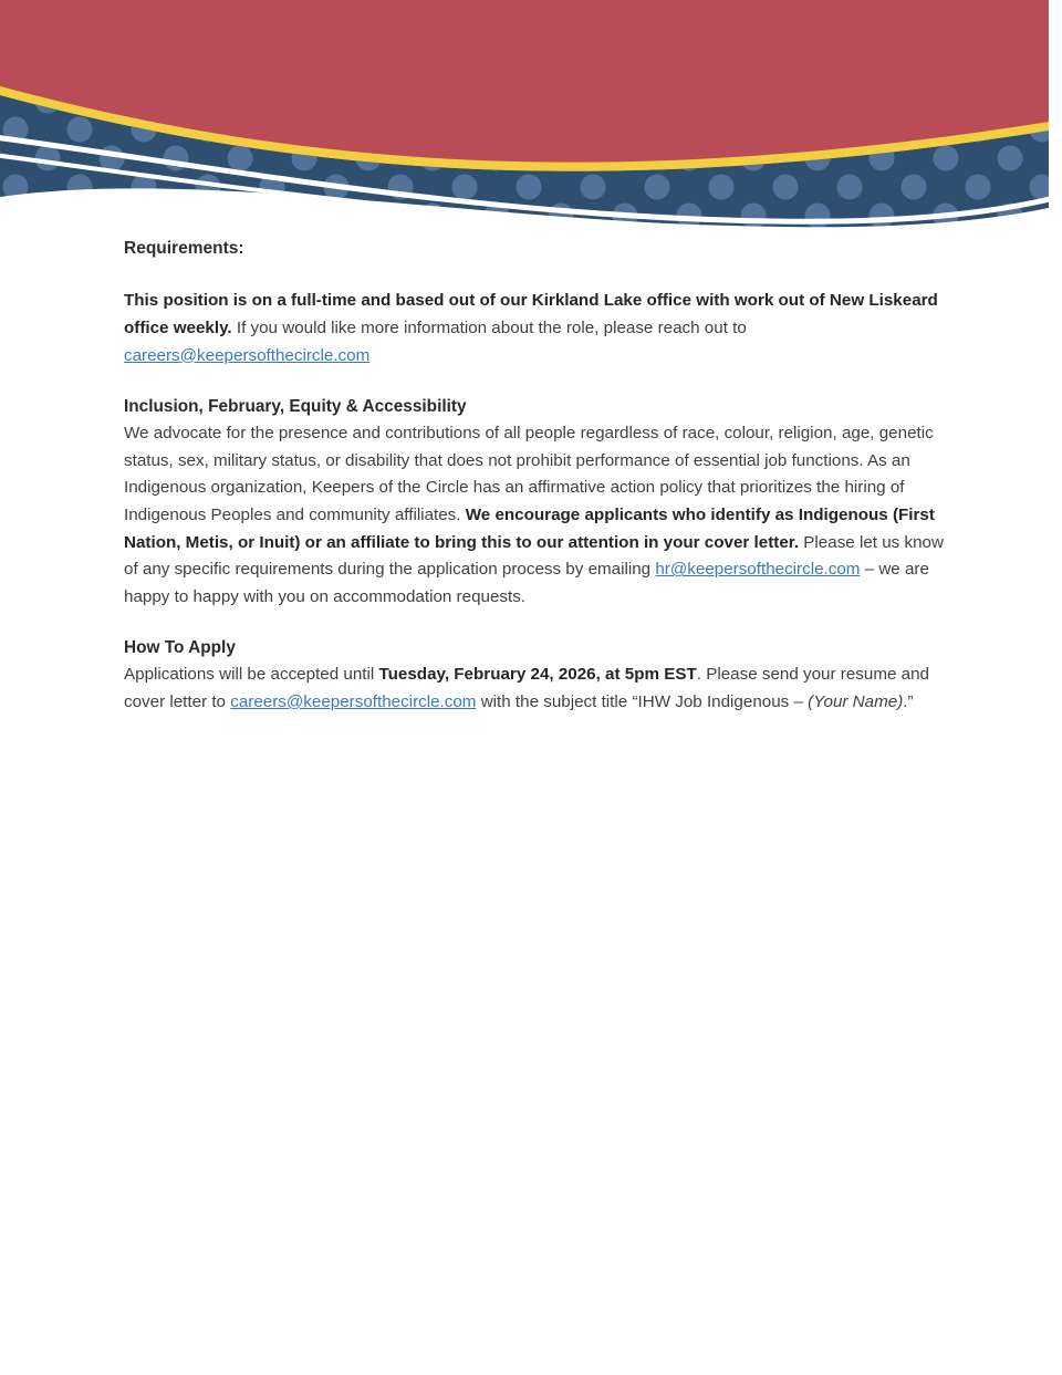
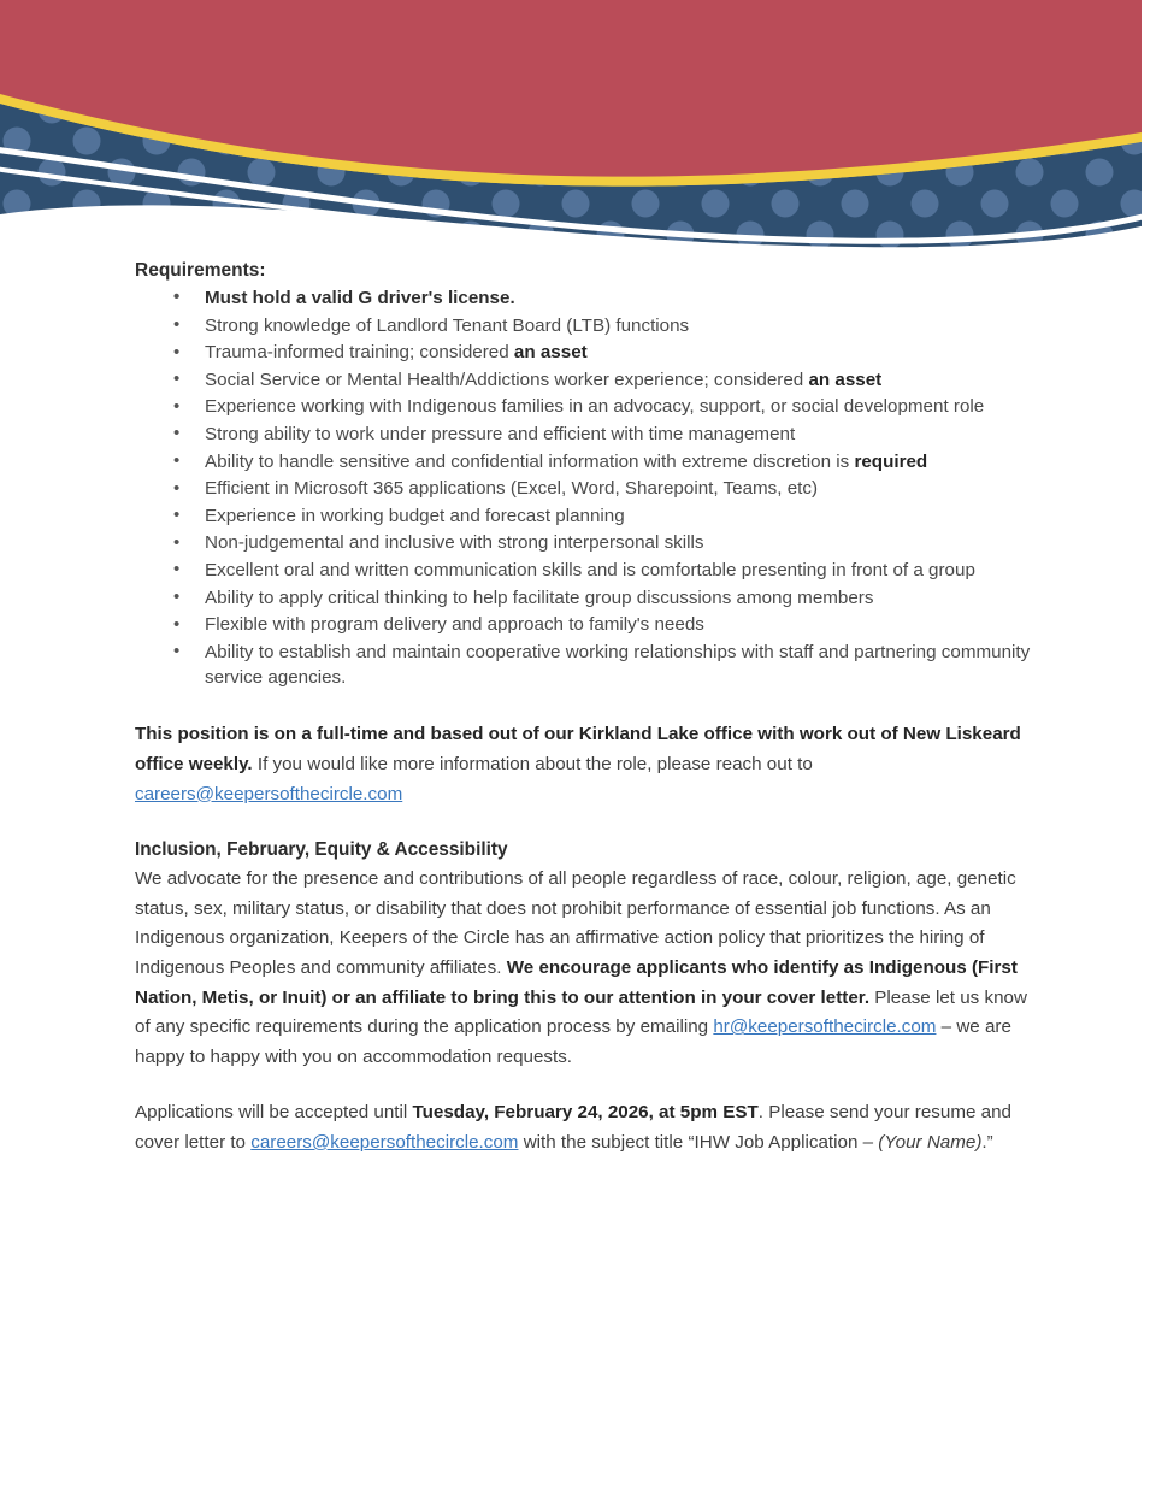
  Requirements:
+ Must hold a valid G driver's license.
+ Strong knowledge of Landlord Tenant Board (LTB) functions
+ Trauma-informed training; considered an asset
+ Social Service or Mental Health/Addictions worker experience; considered an asset
+ Experience working with Indigenous families in an advocacy, support, or social development role
+ Strong ability to work under pressure and efficient with time management
+ Ability to handle sensitive and confidential information with extreme discretion is required
+ Efficient in Microsoft 365 applications (Excel, Word, Sharepoint, Teams, etc)
+ Experience in working budget and forecast planning
+ Non-judgemental and inclusive with strong interpersonal skills
+ Excellent oral and written communication skills and is comfortable presenting in front of a group
+ Ability to apply critical thinking to help facilitate group discussions among members
+ Flexible with program delivery and approach to family's needs
+ Ability to establish and maintain cooperative working relationships with staff and partnering community service agencies.
  This position is on a full-time and based out of our Kirkland Lake office with work out of New Liskeard office weekly. If you would like more information about the role, please reach out to careers@keepersofthecircle.com
  Inclusion, February, Equity & Accessibility
  We advocate for the presence and contributions of all people regardless of race, colour, religion, age, genetic status, sex, military status, or disability that does not prohibit performance of essential job functions. As an Indigenous organization, Keepers of the Circle has an affirmative action policy that prioritizes the hiring of Indigenous Peoples and community affiliates. We encourage applicants who identify as Indigenous (First Nation, Metis, or Inuit) or an affiliate to bring this to our attention in your cover letter. Please let us know of any specific requirements during the application process by emailing hr@keepersofthecircle.com – we are happy to happy with you on accommodation requests.
- How To Apply
- Applications will be accepted until Tuesday, February 24, 2026, at 5pm EST. Please send your resume and cover letter to careers@keepersofthecircle.com with the subject title “IHW Job Indigenous – (Your Name).”
+ Applications will be accepted until Tuesday, February 24, 2026, at 5pm EST. Please send your resume and cover letter to careers@keepersofthecircle.com with the subject title “IHW Job Application – (Your Name).”
